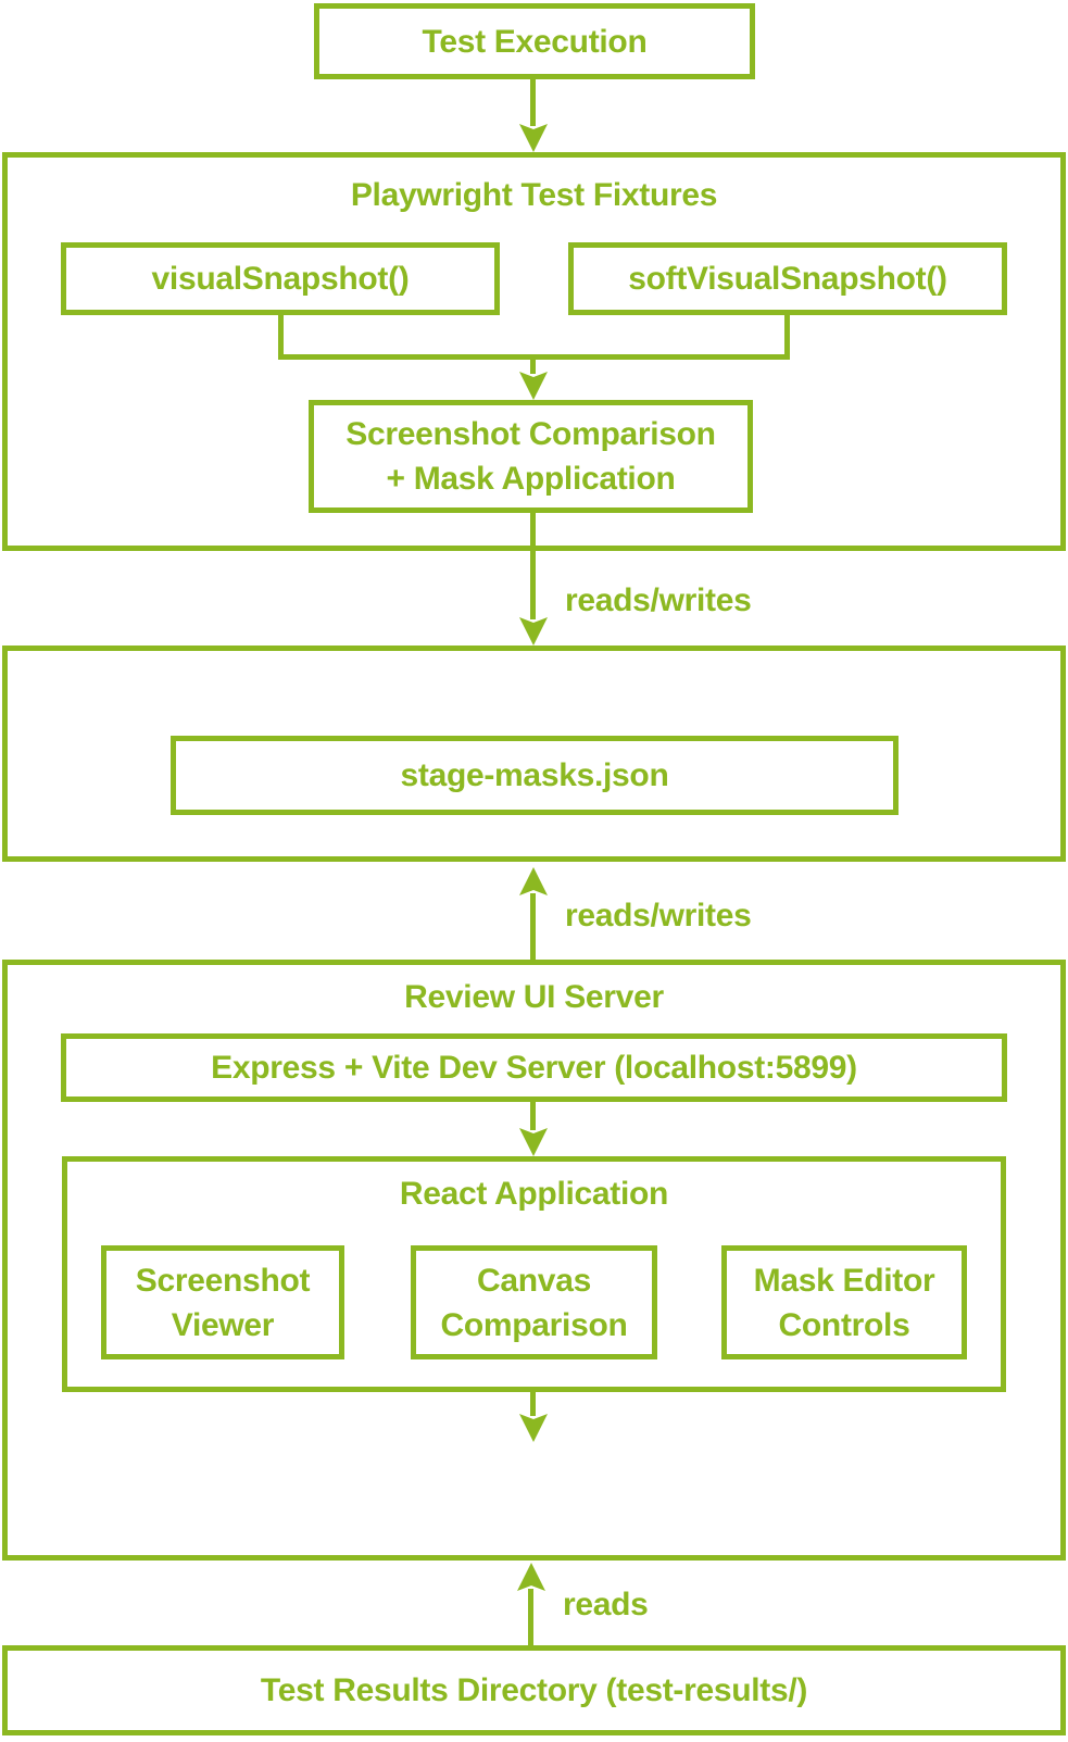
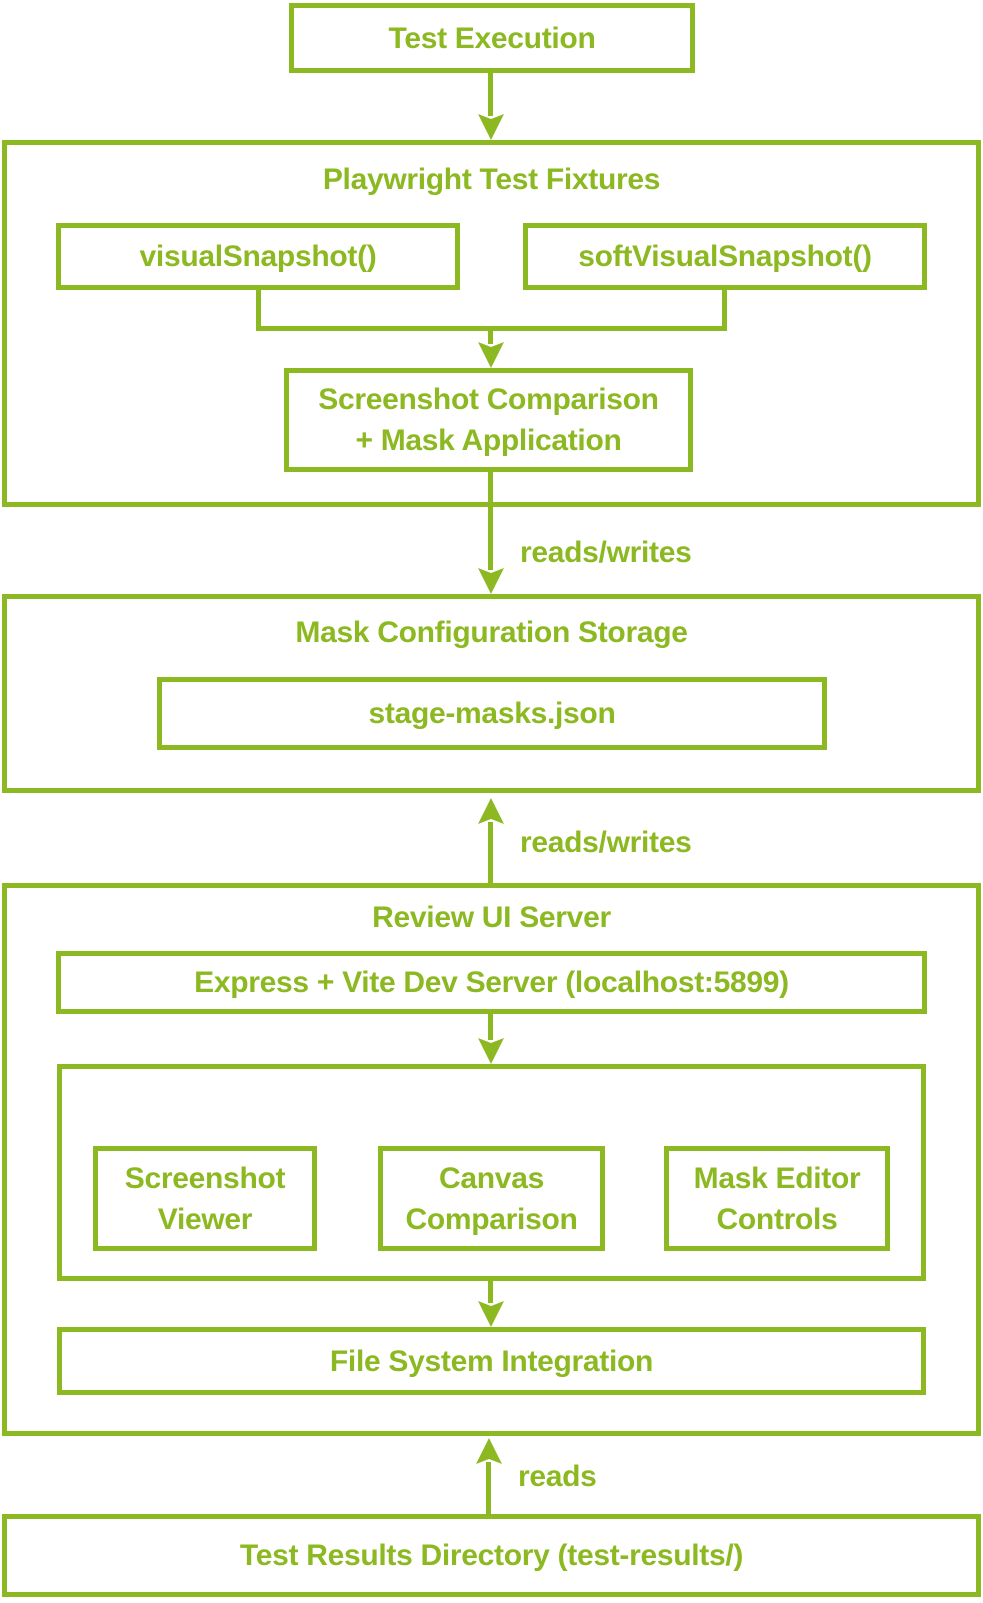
  Playwright Test Fixtures
+ Mask Configuration Storage
  Review UI Server
- React Application
  Test Execution
  visualSnapshot()
  softVisualSnapshot()
  Screenshot Comparison
  + Mask Application
  stage-masks.json
  Express + Vite Dev Server (localhost:5899)
  Screenshot
  Viewer
  Canvas
  Comparison
  Mask Editor
  Controls
+ File System Integration
  Test Results Directory (test-results/)
  reads/writes
  reads/writes
  reads
